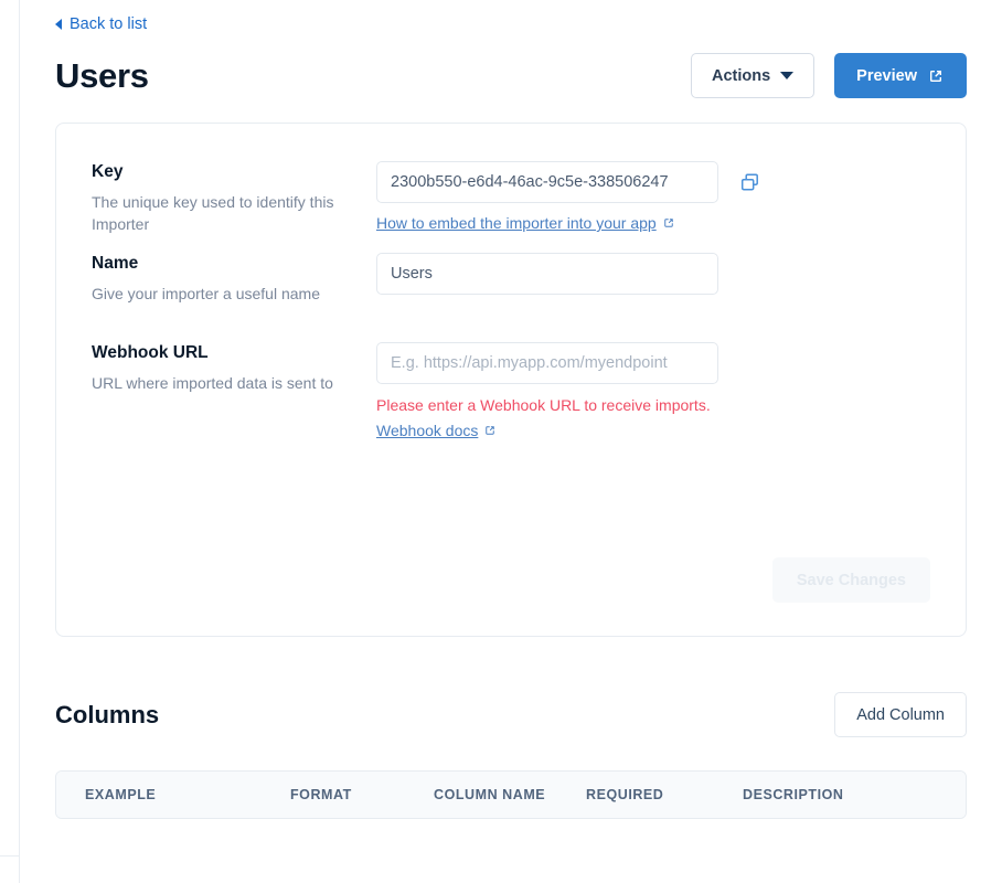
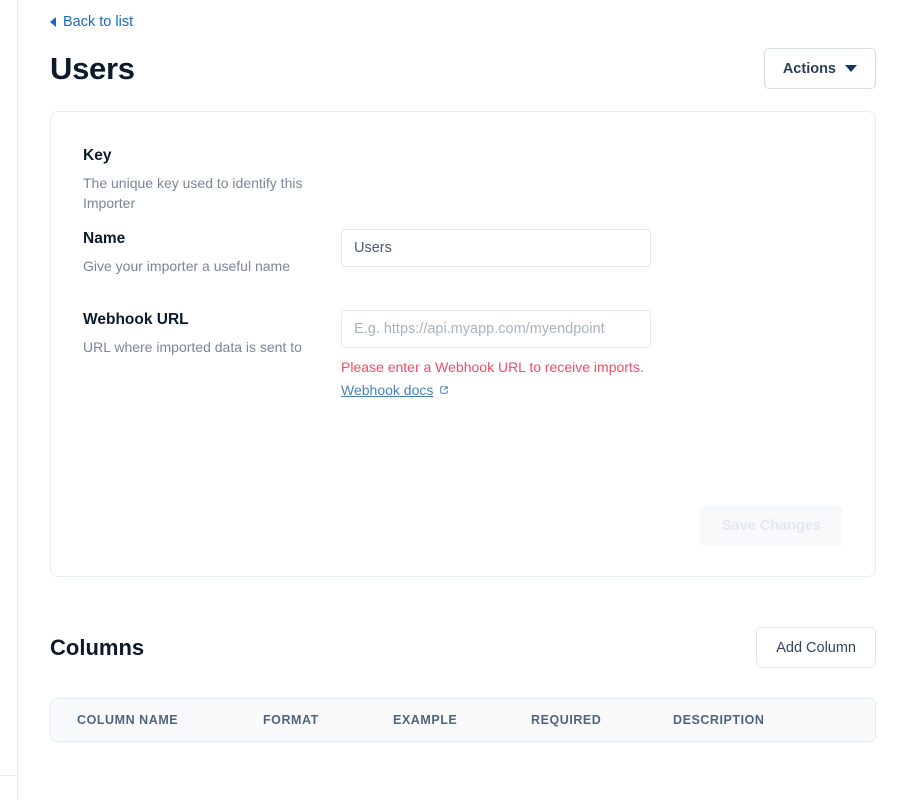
  Back to list
  Users
  Actions
- Preview
  Key
  The unique key used to identify this Importer
- 2300b550-e6d4-46ac-9c5e-338506247
- How to embed the importer into your app
  Name
  Give your importer a useful name
  Users
  Webhook URL
  URL where imported data is sent to
  E.g. https://api.myapp.com/myendpoint
  Please enter a Webhook URL to receive imports.
  Webhook docs
  Columns
  Add Column
- EXAMPLE
+ COLUMN NAME
  FORMAT
- COLUMN NAME
+ EXAMPLE
  REQUIRED
  DESCRIPTION
